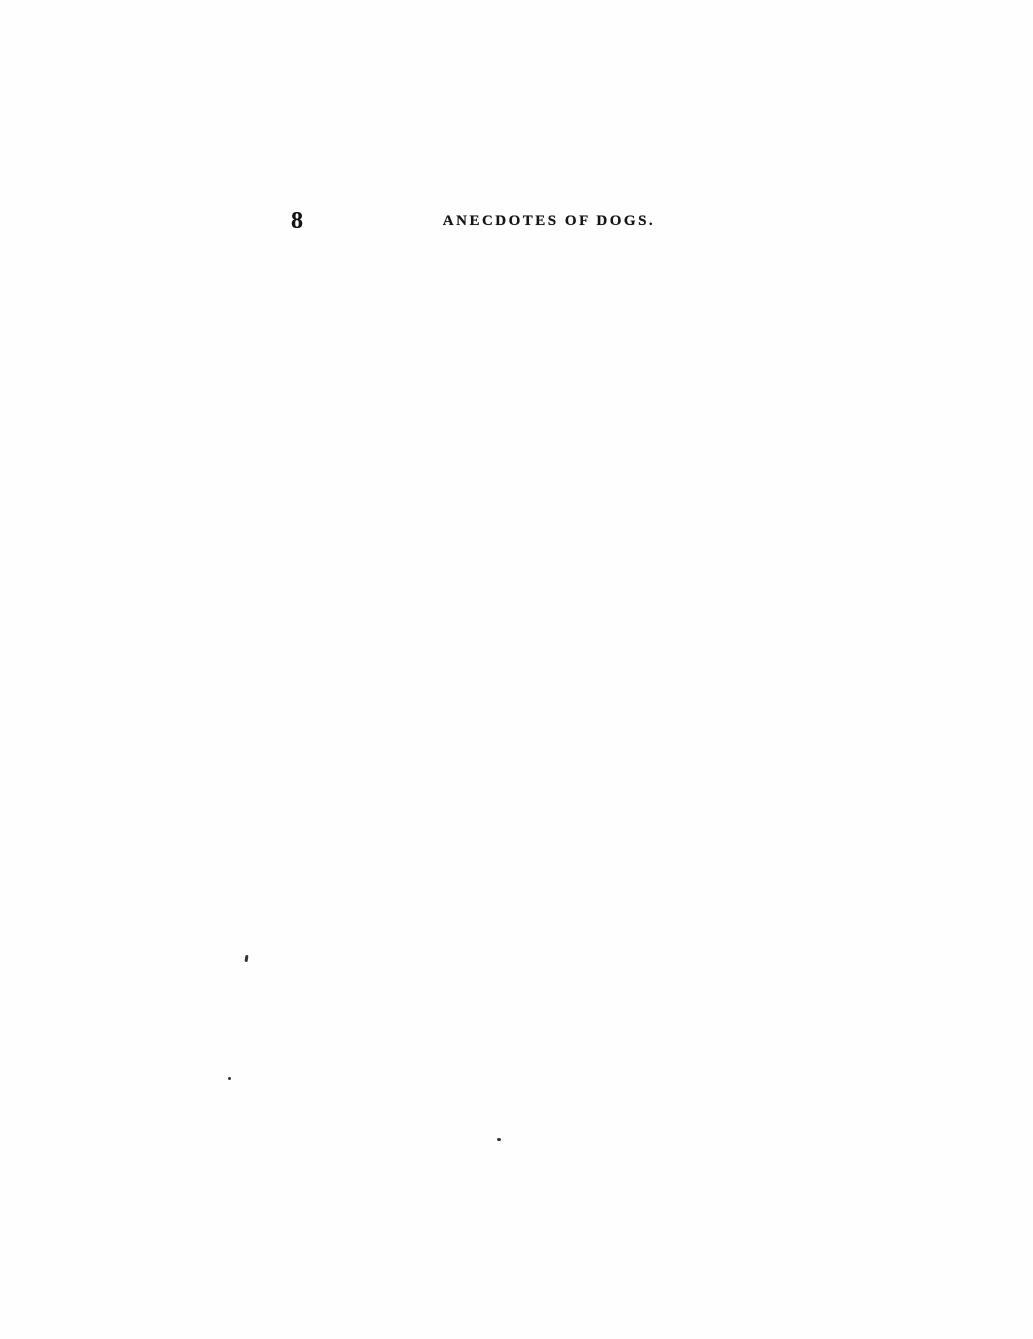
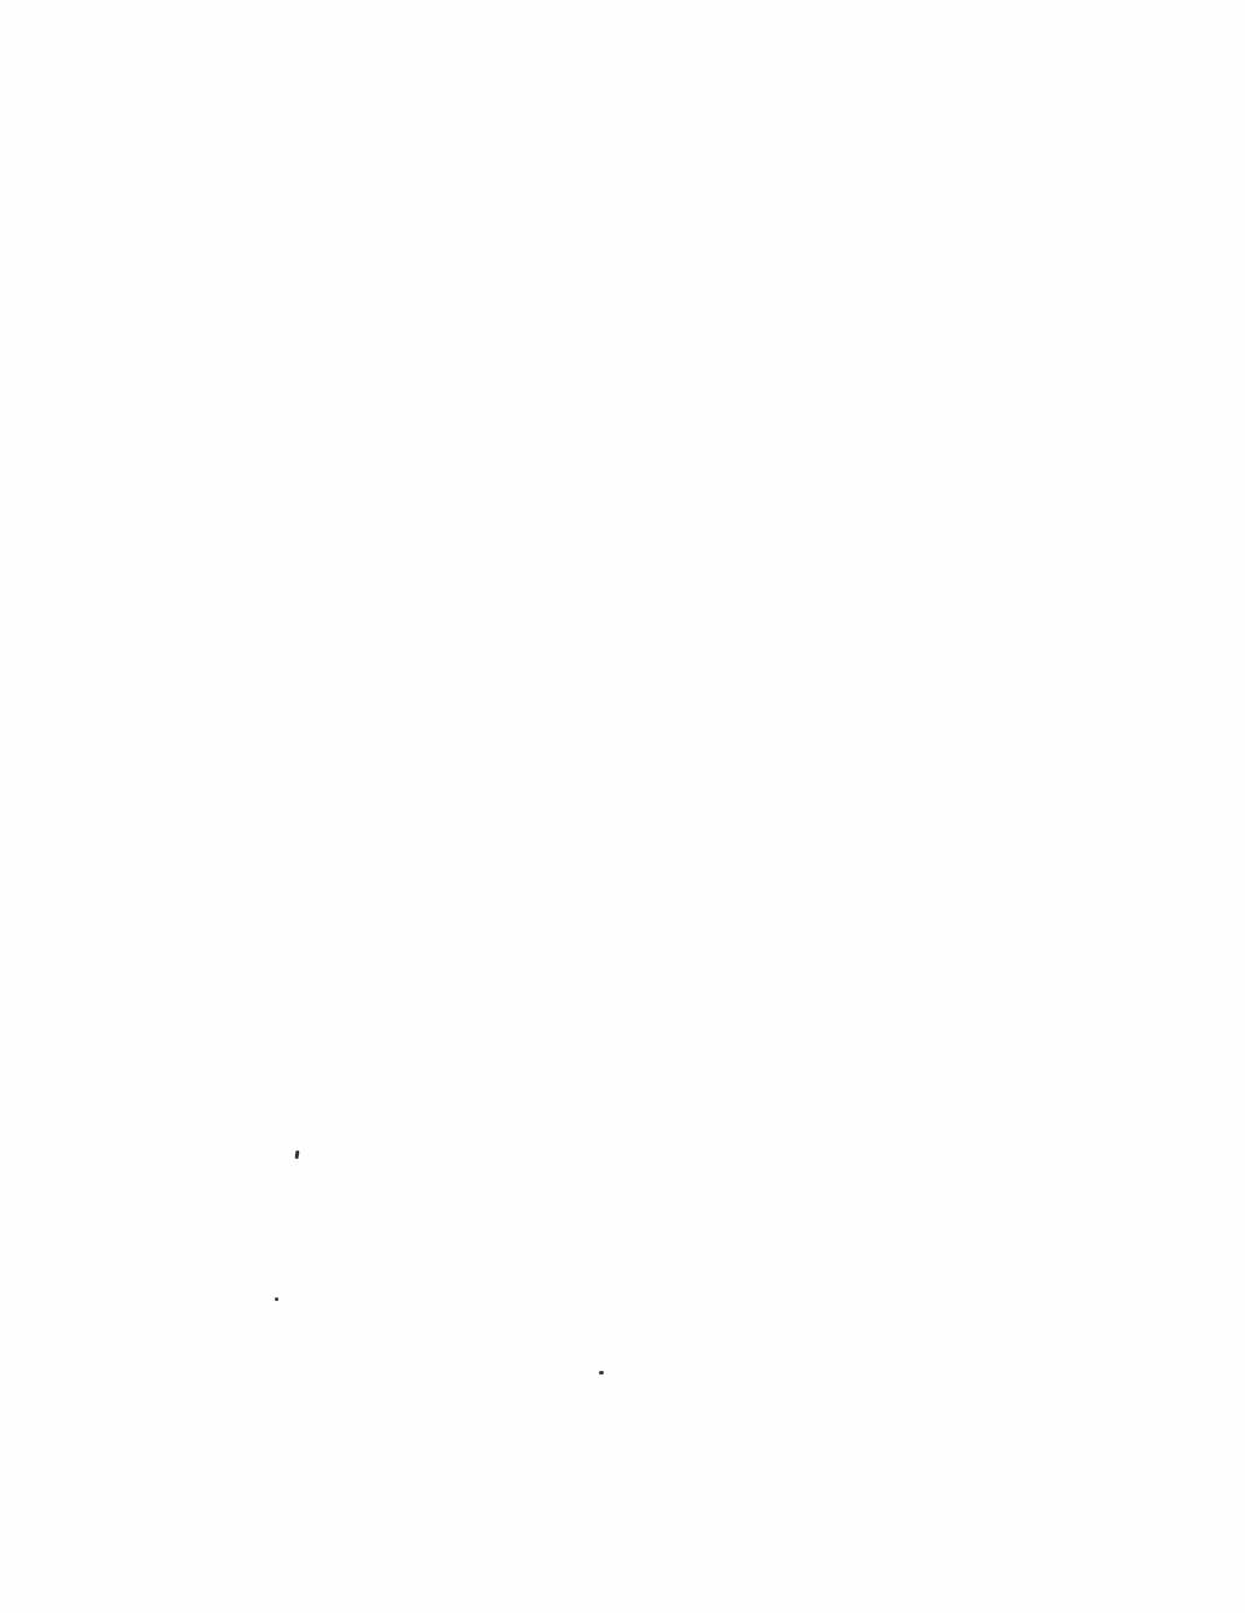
- 8
- ANECDOTES OF DOGS.
